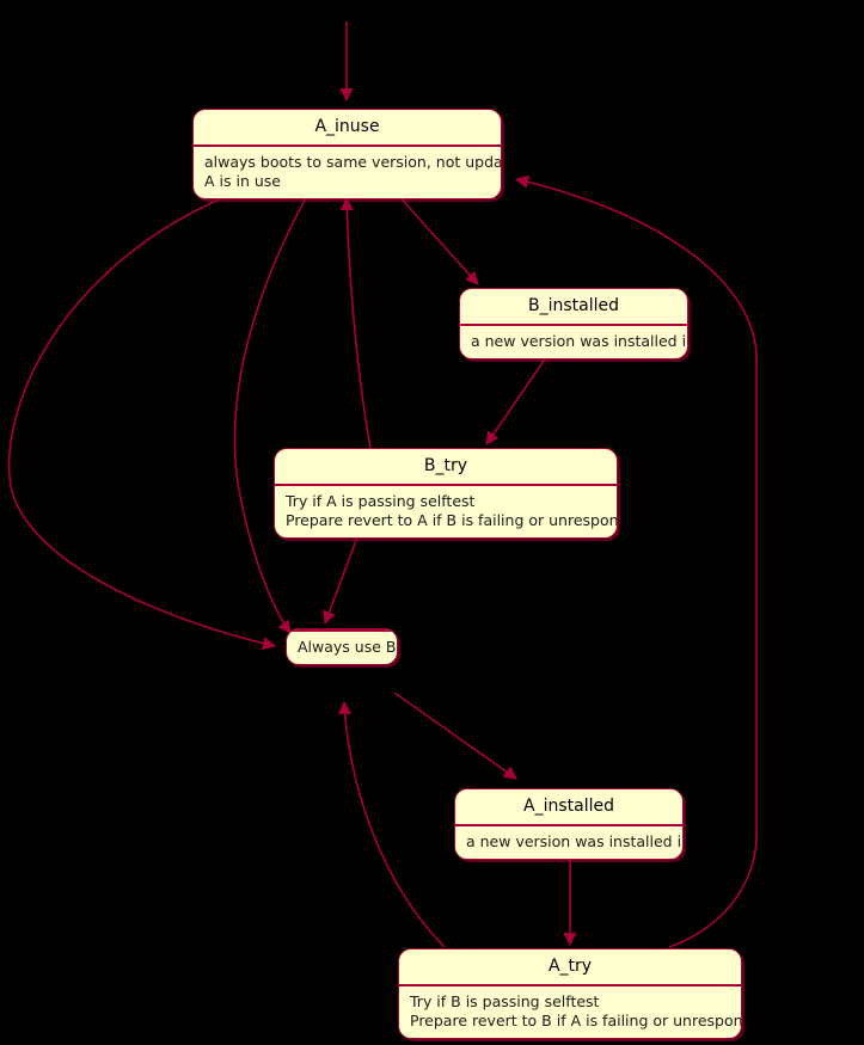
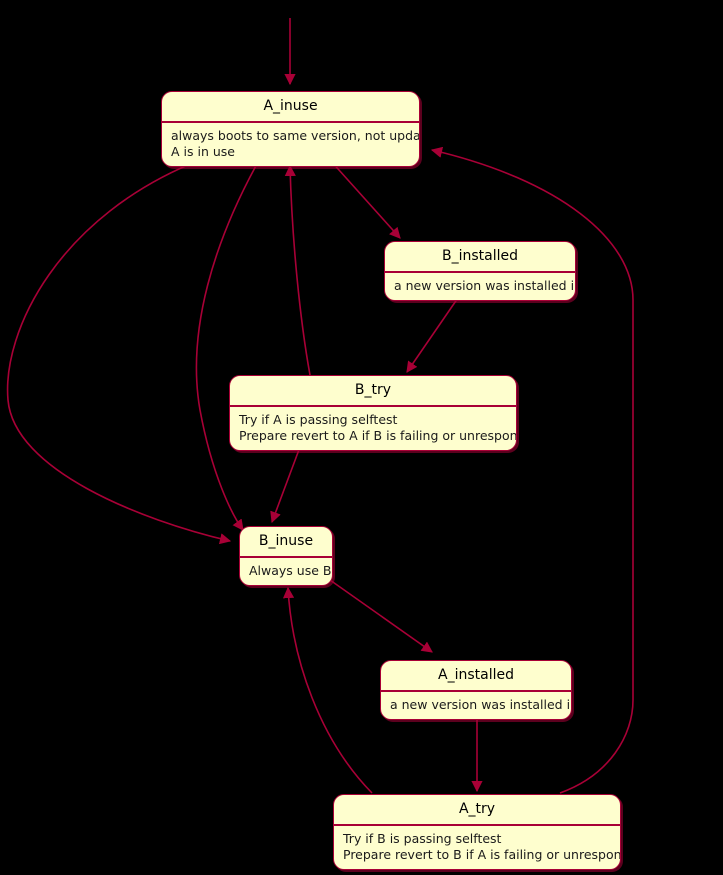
  A_inuse
  always boots to same version, not upda
  A is in use
  B_installed
  a new version was installed i
  B_try
  Try if A is passing selftest
  Prepare revert to A if B is failing or unrespon
+ B_inuse
  Always use B
  A_installed
  a new version was installed i
  A_try
  Try if B is passing selftest
  Prepare revert to B if A is failing or unrespon
